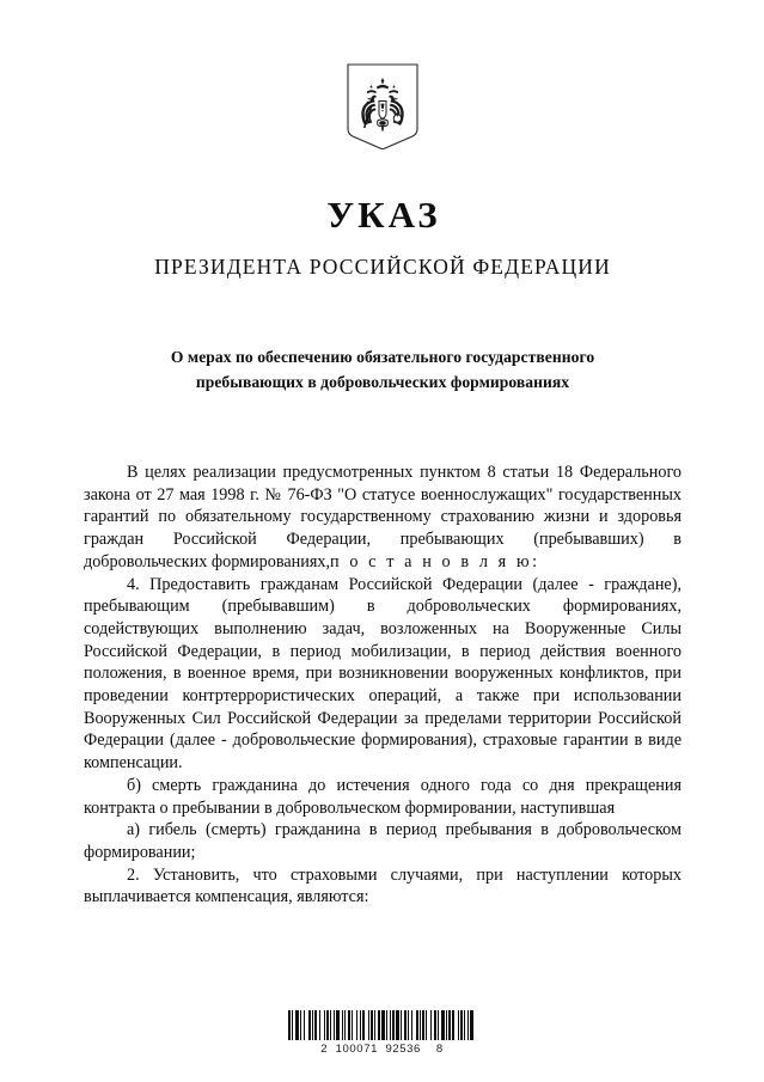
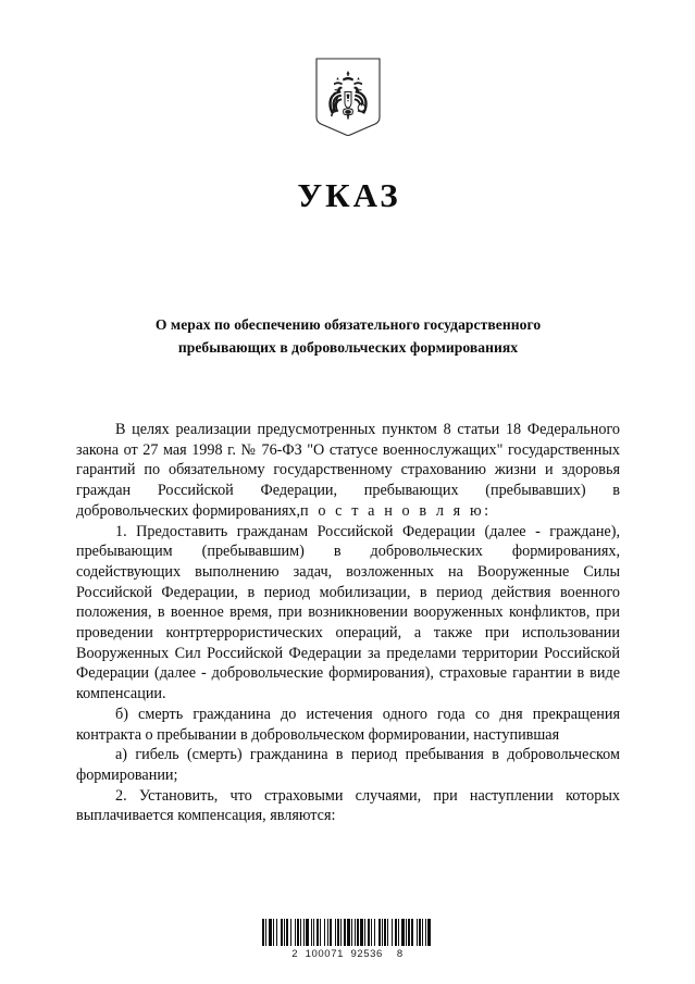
  УКАЗ
- ПРЕЗИДЕНТА РОССИЙСКОЙ ФЕДЕРАЦИИ
  О мерах по обеспечению обязательного государственного
  пребывающих в добровольческих формированиях
  В целях реализации предусмотренных пунктом 8 статьи 18 Федерального закона от 27 мая 1998 г. № 76-ФЗ "О статусе военнослужащих" государственных гарантий по обязательному государственному страхованию жизни и здоровья граждан Российской Федерации, пребывающих (пребывавших) в добровольческих формированиях,п о с т а н о в л я ю:
- 4. Предоставить гражданам Российской Федерации (далее - граждане), пребывающим (пребывавшим) в добровольческих формированиях, содействующих выполнению задач, возложенных на Вооруженные Силы Российской Федерации, в период мобилизации, в период действия военного положения, в военное время, при возникновении вооруженных конфликтов, при проведении контртеррористических операций, а также при использовании Вооруженных Сил Российской Федерации за пределами территории Российской Федерации (далее - добровольческие формирования), страховые гарантии в виде компенсации.
+ 1. Предоставить гражданам Российской Федерации (далее - граждане), пребывающим (пребывавшим) в добровольческих формированиях, содействующих выполнению задач, возложенных на Вооруженные Силы Российской Федерации, в период мобилизации, в период действия военного положения, в военное время, при возникновении вооруженных конфликтов, при проведении контртеррористических операций, а также при использовании Вооруженных Сил Российской Федерации за пределами территории Российской Федерации (далее - добровольческие формирования), страховые гарантии в виде компенсации.
  б) смерть гражданина до истечения одного года со дня прекращения контракта о пребывании в добровольческом формировании, наступившая
  а) гибель (смерть) гражданина в период пребывания в добровольческом формировании;
  2. Установить, что страховыми случаями, при наступлении которых выплачивается компенсация, являются:
  2 100071 92536 8
